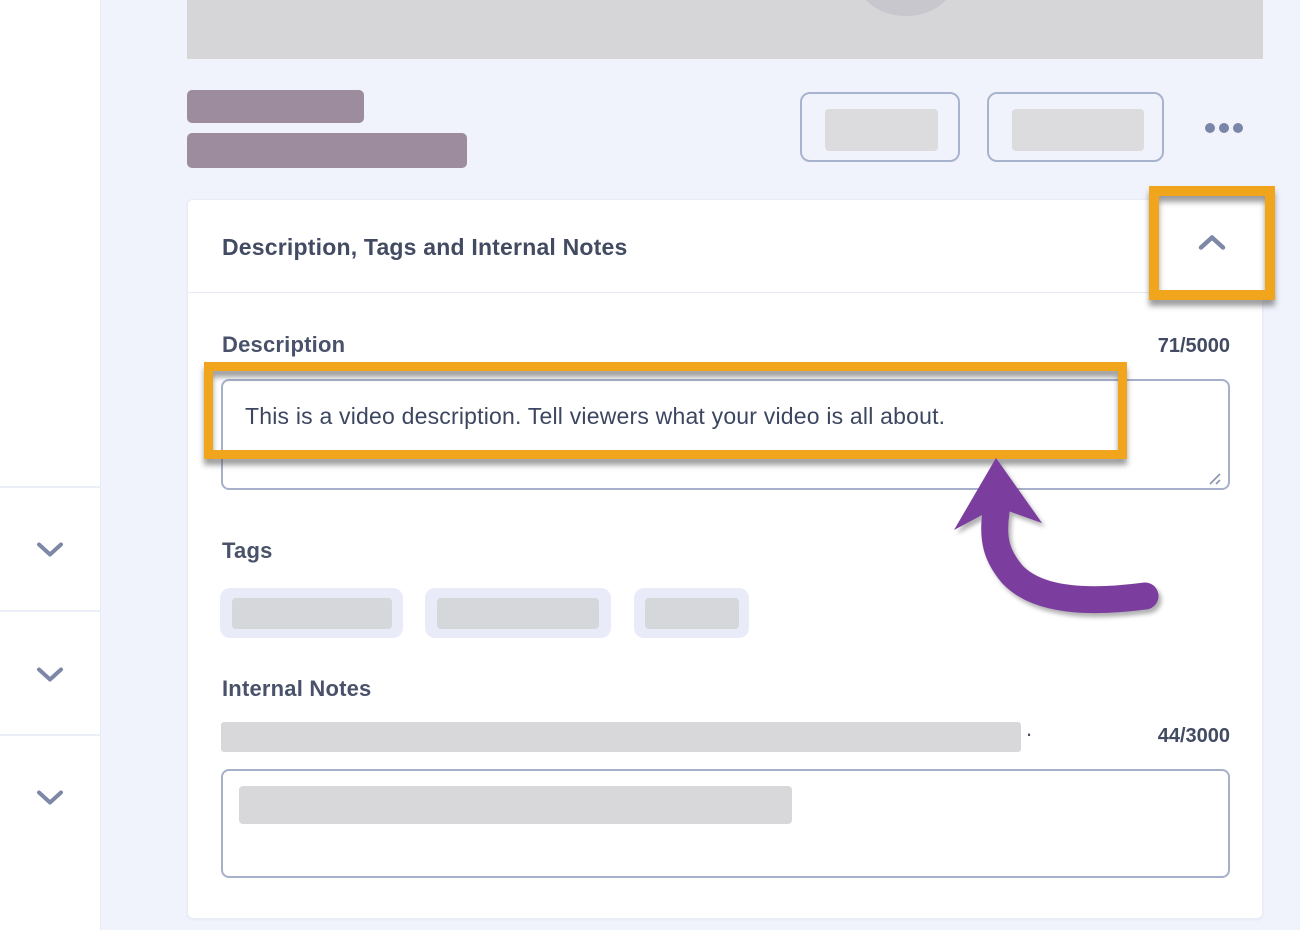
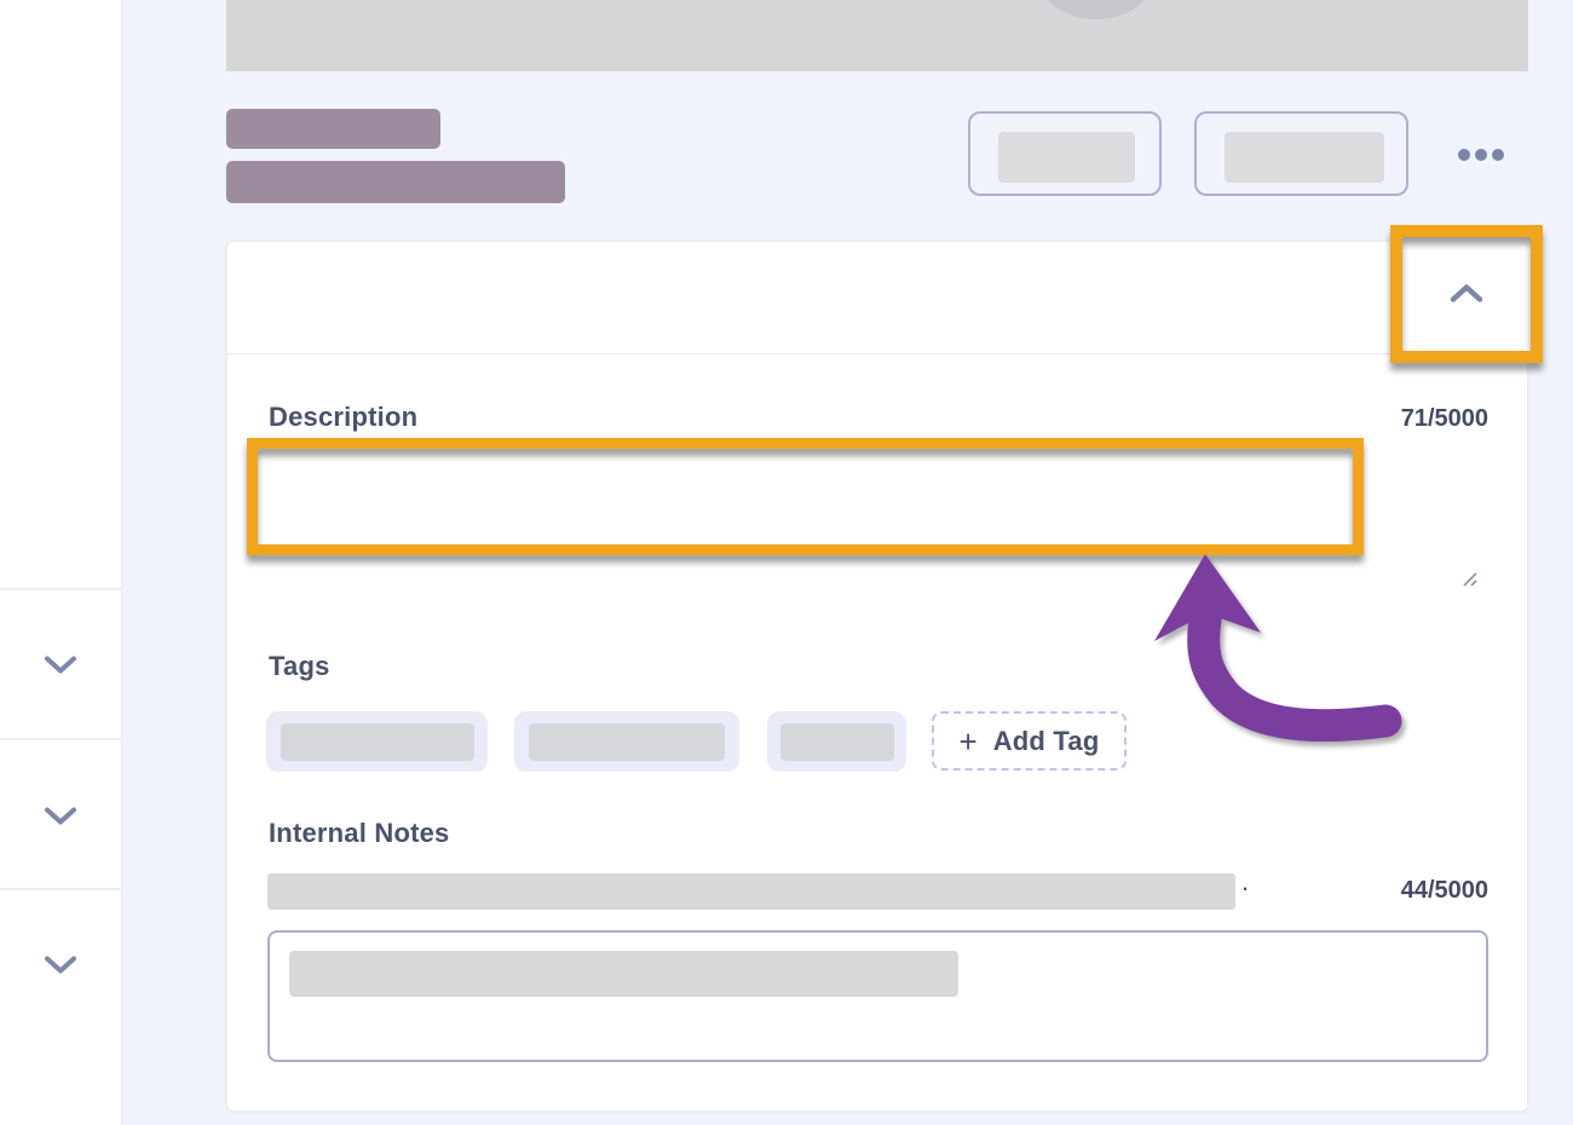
- Description, Tags and Internal Notes
  Description
  71/5000
- This is a video description. Tell viewers what your video is all about.
  Tags
+ +
+ Add Tag
  Internal Notes
  .
- 44/3000
+ 44/5000
